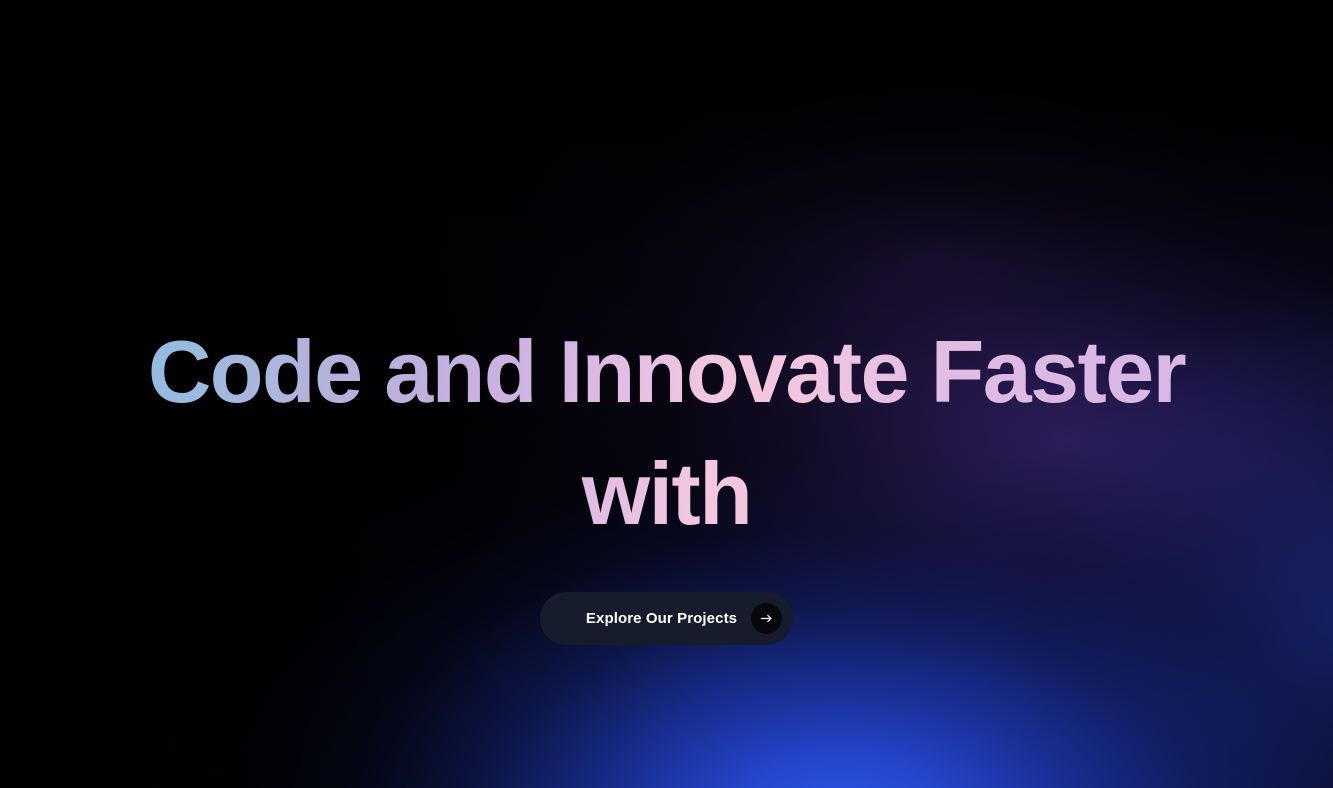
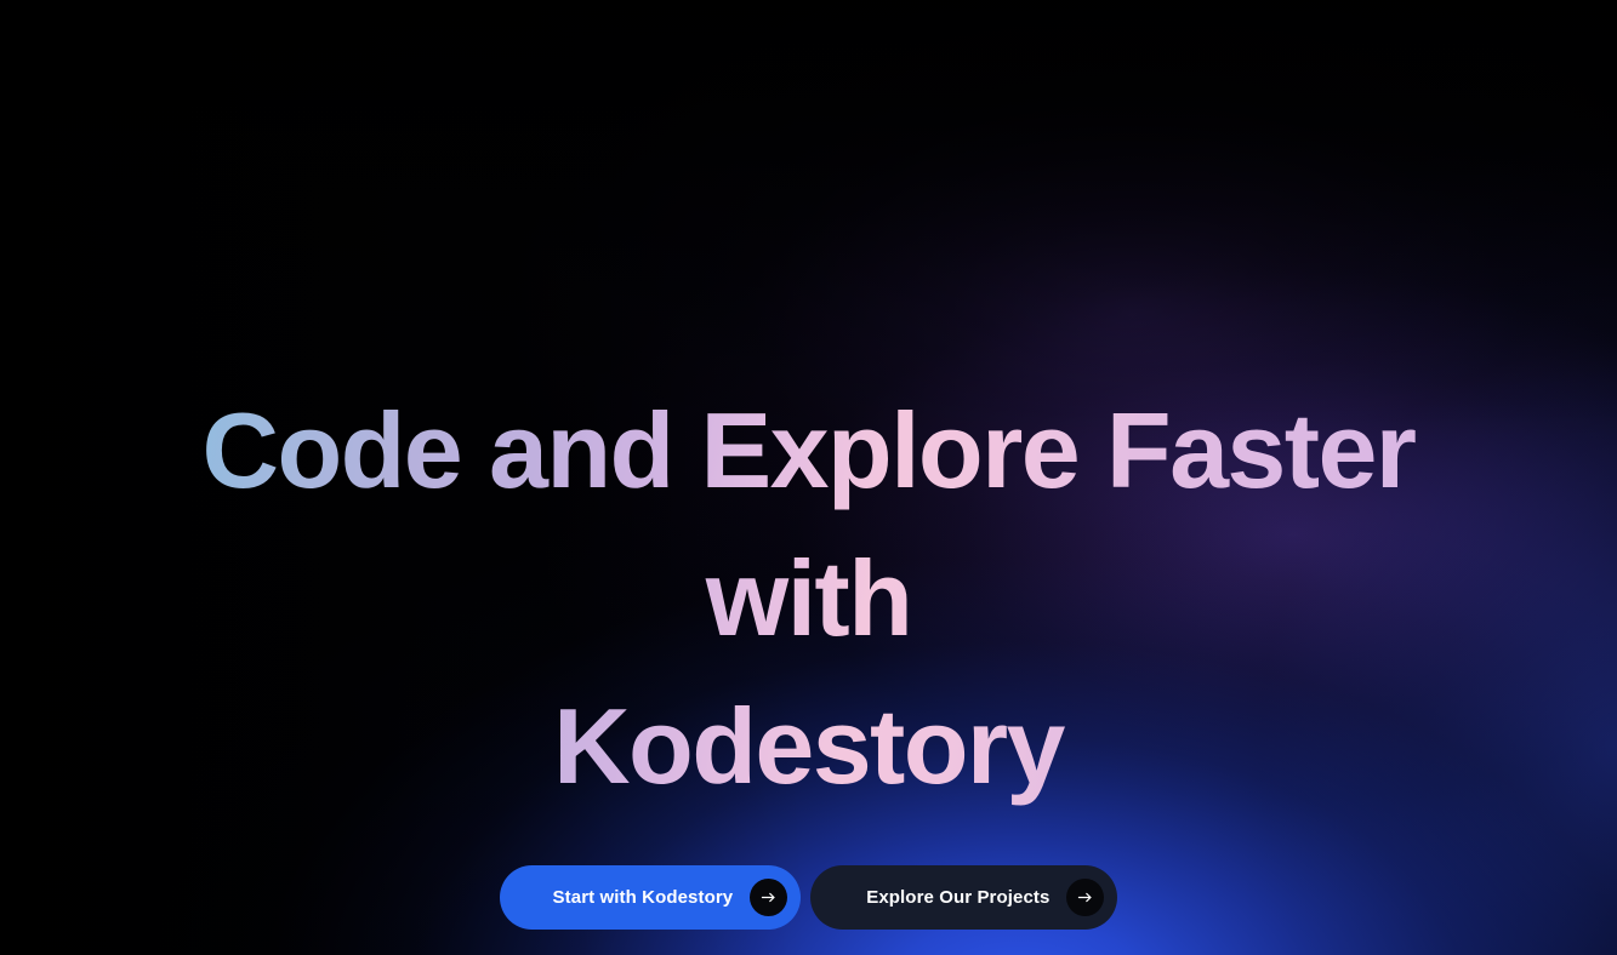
- Code and Innovate Faster with
+ Code and Explore Faster with
+ Kodestory
+ Start with Kodestory
  Explore Our Projects
